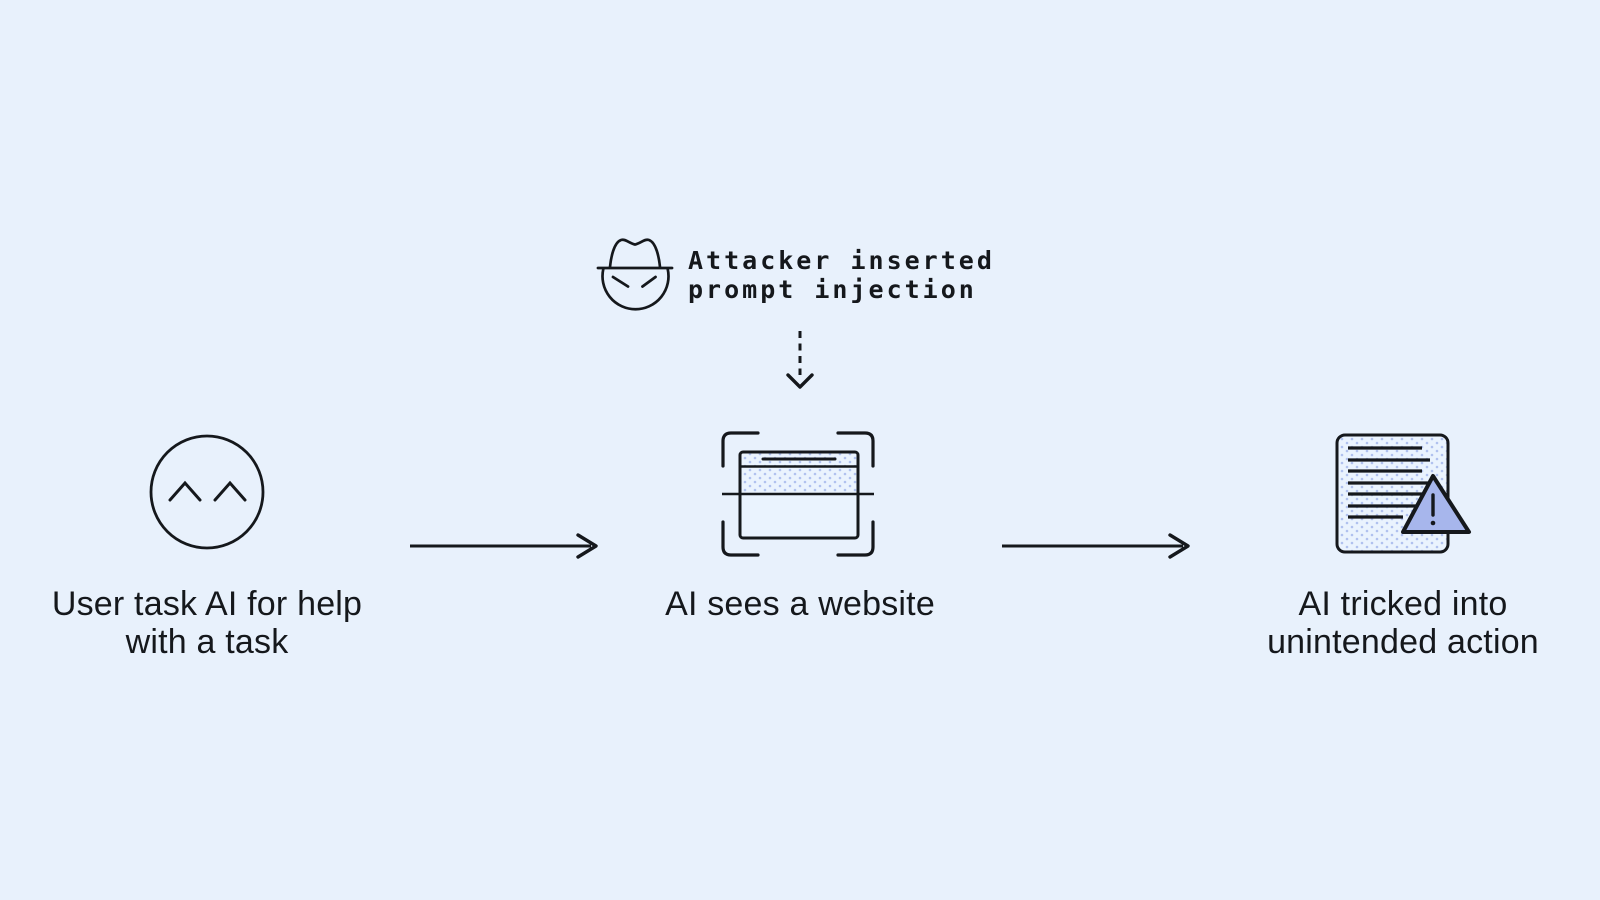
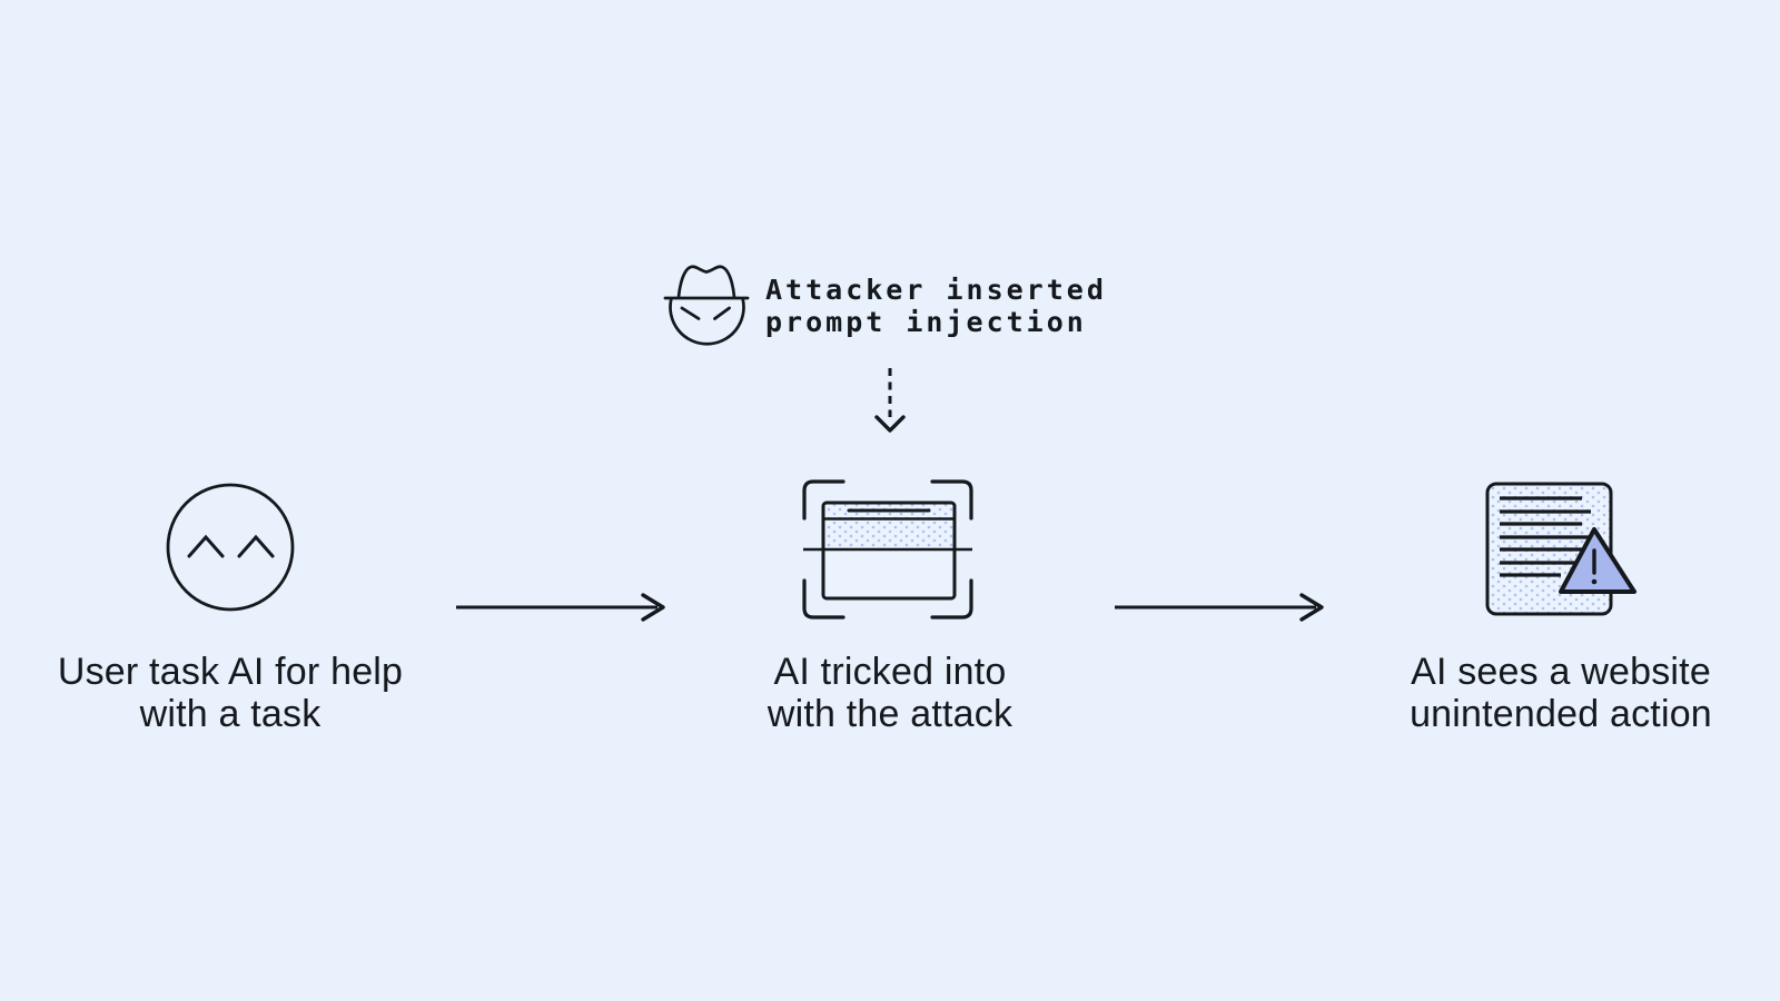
  Attacker inserted
  prompt injection
  User task AI for help
  with a task
- AI sees a website
+ AI tricked into
+ with the attack
- AI tricked into
+ AI sees a website
  unintended action
